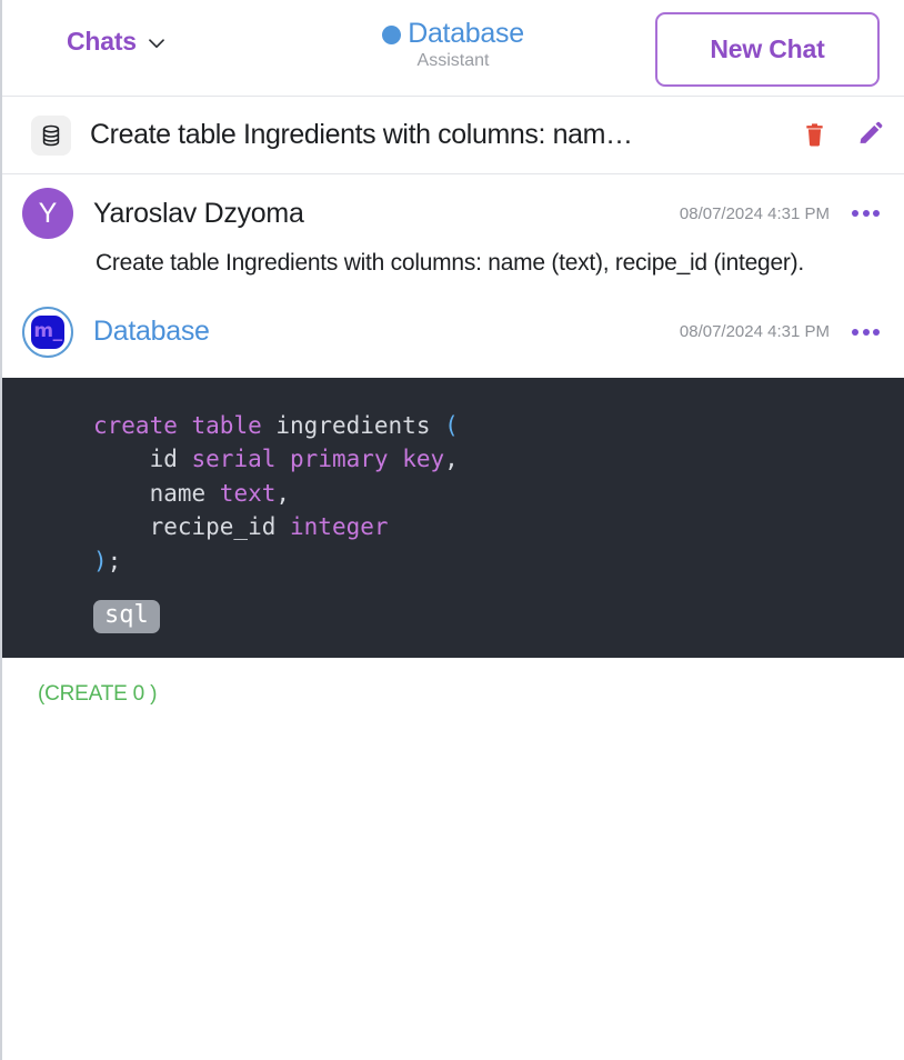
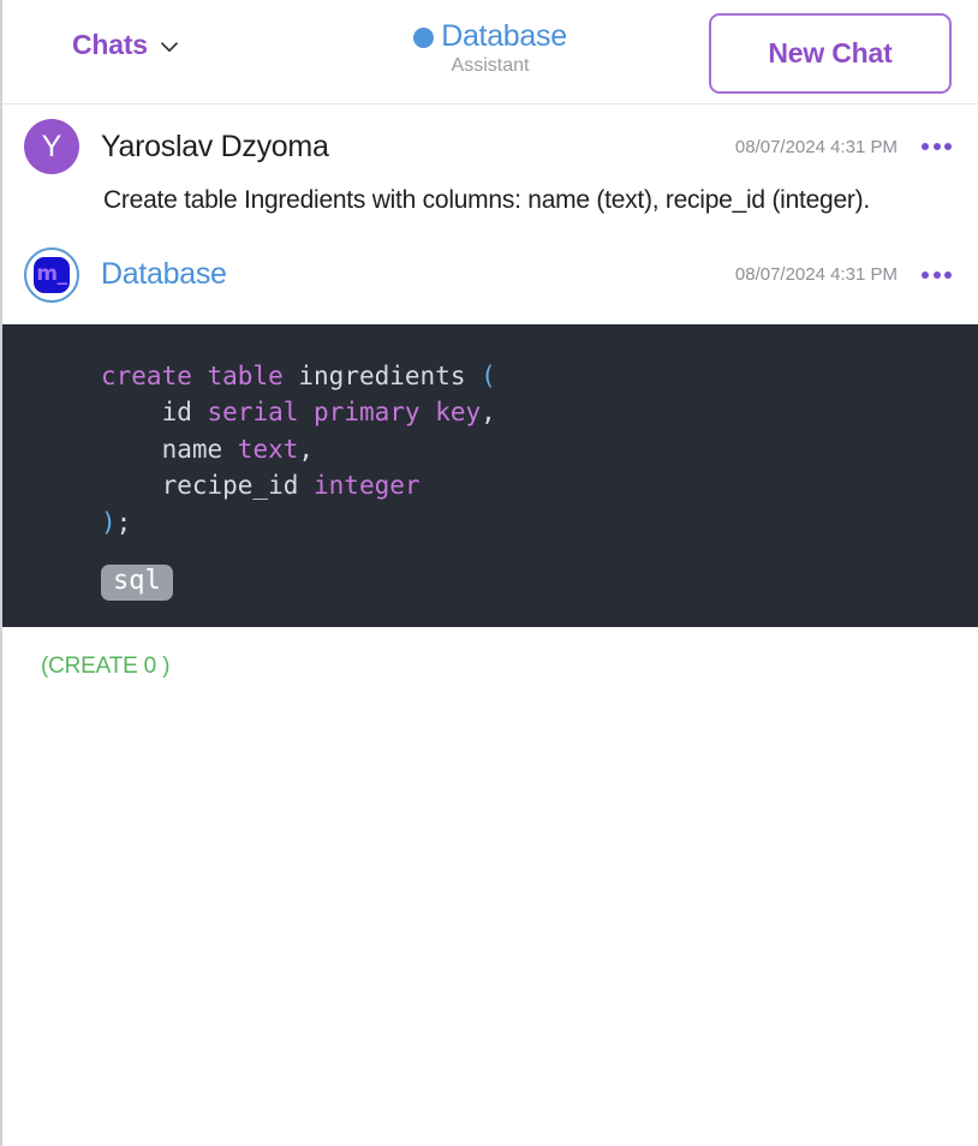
  Chats
  Database
  Assistant
  New Chat
- Create table Ingredients with columns: nam…
  Y
  Yaroslav Dzyoma
  08/07/2024 4:31 PM
  Create table Ingredients with columns: name (text), recipe_id (integer).
  m_
  Database
  08/07/2024 4:31 PM
  create table ingredients ( id serial primary key, name text, recipe_id integer );
  sql
  (CREATE 0 )
